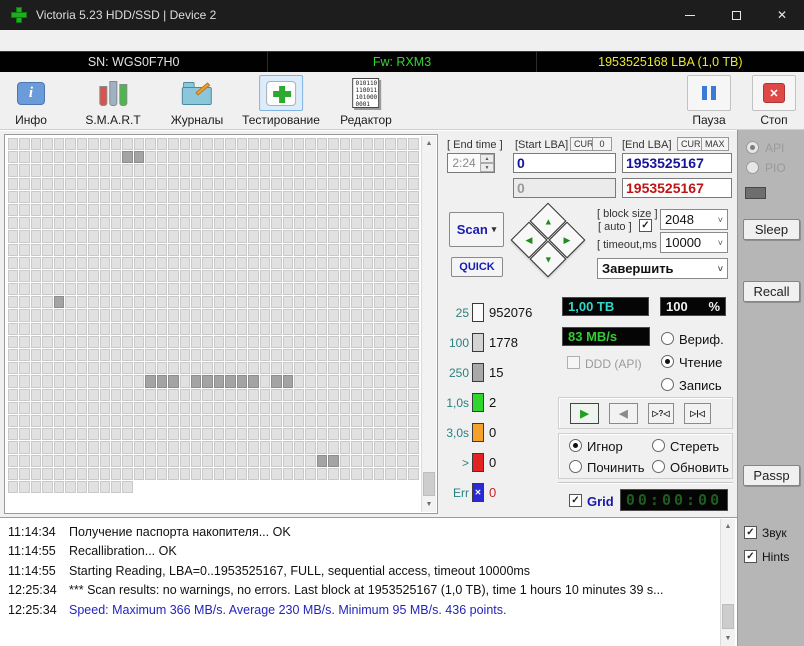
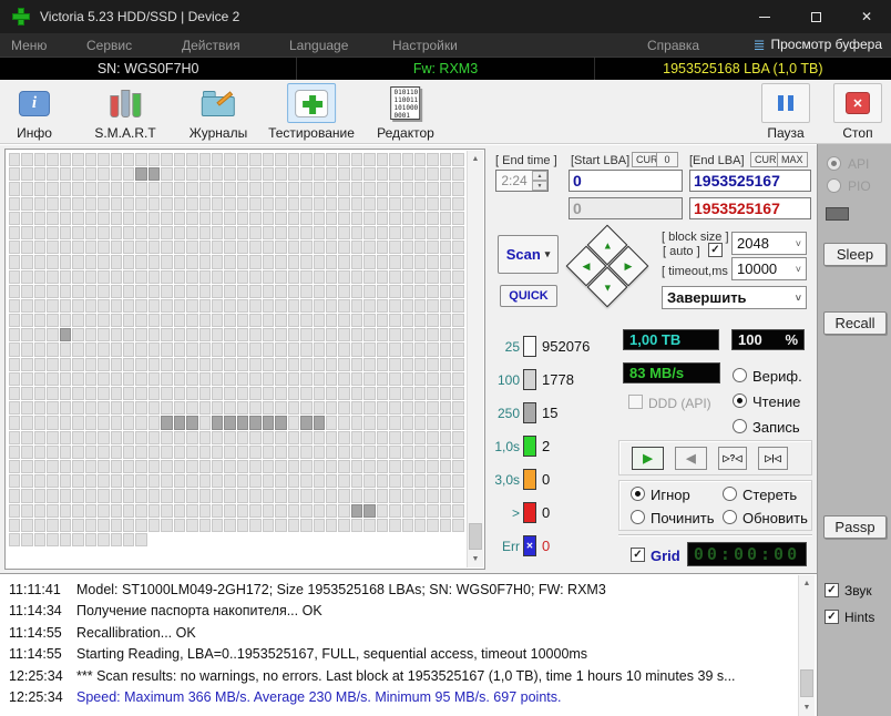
  Victoria 5.23 HDD/SSD | Device 2
  ✕
+ Меню
+ Сервис
+ Действия
+ Language
+ Настройки
+ Справка
+ ≣
+ Просмотр буфера
  SN: WGS0F7H0
  Fw: RXM3
  1953525168 LBA (1,0 TB)
  i
  Инфо
  S.M.A.R.T
  Журналы
  Тестирование
  Редактор
  Пауза
  ✕
  Стоп
  [ End time ]
  [Start LBA]
  CUR
  0
  [End LBA]
  CUR
  MAX
  2:24
  0
  1953525167
  0
  1953525167
  Scan
  ▾
  QUICK
  [ block size ]
  [ auto ]
  ✓
  2048
  ˅
  [ timeout,ms
  10000
  ˅
  Завершить
  ˅
  25
  952076
  100
  1778
  250
  15
  1,0s
  2
  3,0s
  0
  >
  0
  Err
  ✕
  0
  1,00 TB
  100
  %
  83 MB/s
  DDD (API)
  Вериф.
  Чтение
  Запись
  ▶
  ◀
  ▷?◁
  ▷|◁
  Игнор
  Стереть
  Починить
  Обновить
  ✓
  Grid
  00:00:00
  API
  PIO
  Sleep
  Recall
  Passp
  ✓
  Звук
  ✓
  Hints
+ 11:11:41
+ Model: ST1000LM049-2GH172; Size 1953525168 LBAs; SN: WGS0F7H0; FW: RXM3
  11:14:34
  Получение паспорта накопителя... OK
  11:14:55
  Recallibration... OK
  11:14:55
  Starting Reading, LBA=0..1953525167, FULL, sequential access, timeout 10000ms
  12:25:34
  *** Scan results: no warnings, no errors. Last block at 1953525167 (1,0 TB), time 1 hours 10 minutes 39 s...
  12:25:34
- Speed: Maximum 366 MB/s. Average 230 MB/s. Minimum 95 MB/s. 436 points.
+ Speed: Maximum 366 MB/s. Average 230 MB/s. Minimum 95 MB/s. 697 points.
